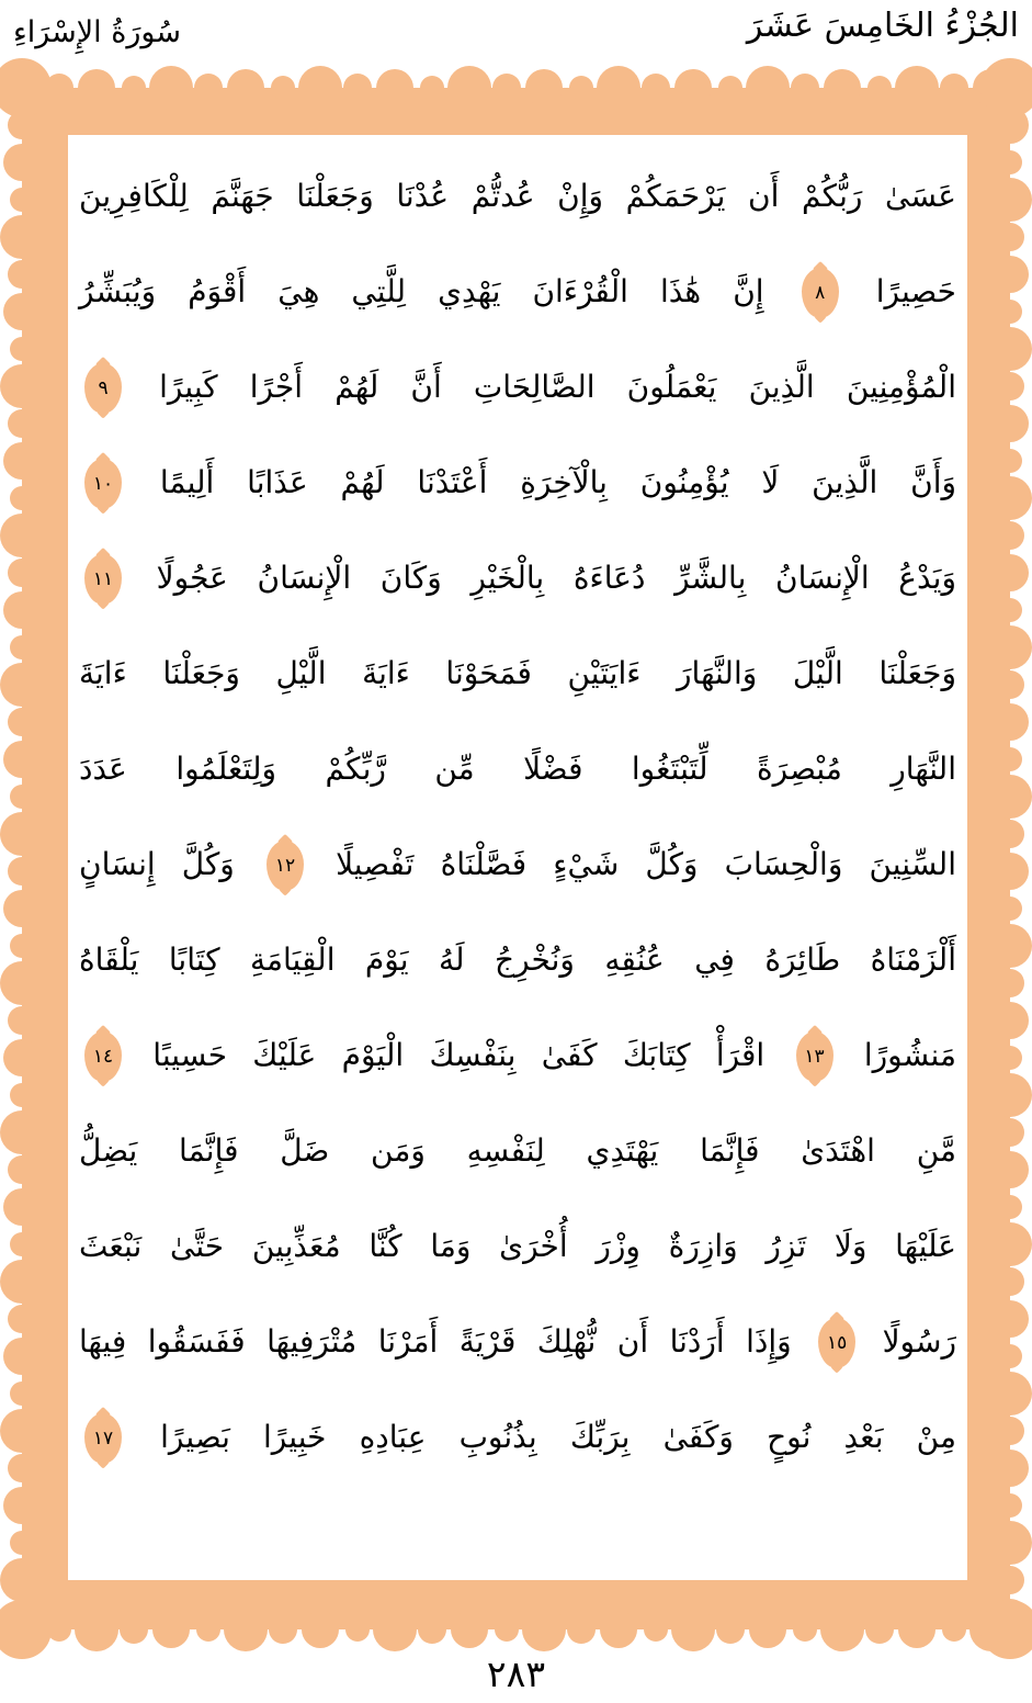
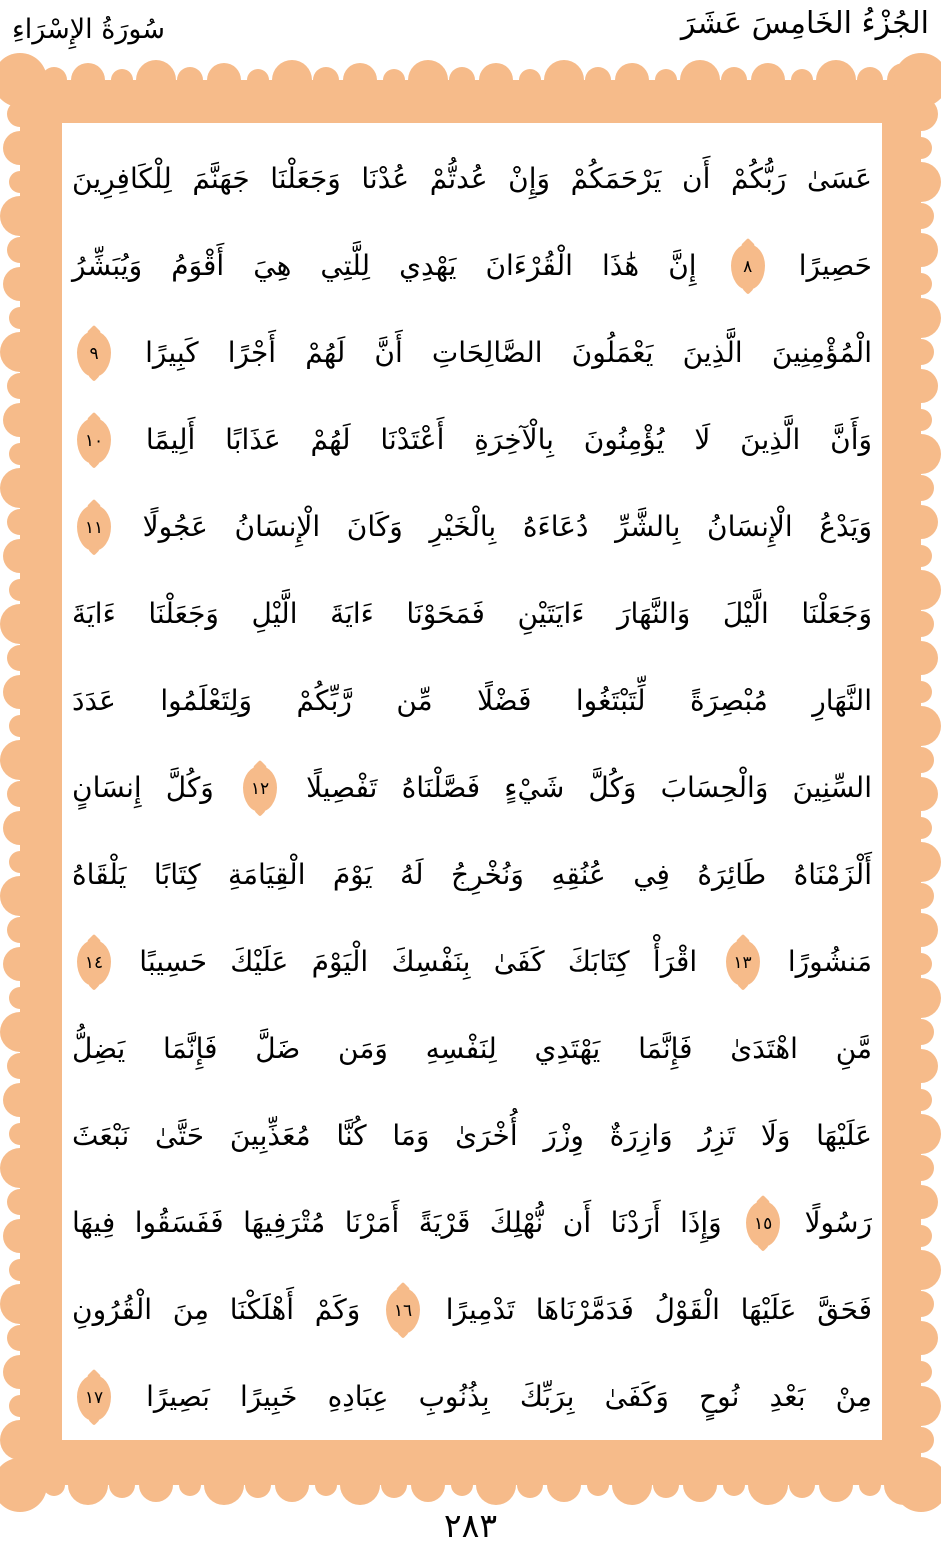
  سُورَةُ الإِسْرَاءِ
  الجُزْءُ الخَامِسَ عَشَرَ
  عَسَىٰ رَبُّكُمْ أَن يَرْحَمَكُمْ وَإِنْ عُدتُّمْ عُدْنَا وَجَعَلْنَا جَهَنَّمَ لِلْكَافِرِينَ
  حَصِيرًا ٨ إِنَّ هَٰذَا الْقُرْءَانَ يَهْدِي لِلَّتِي هِيَ أَقْوَمُ وَيُبَشِّرُ
  الْمُؤْمِنِينَ الَّذِينَ يَعْمَلُونَ الصَّالِحَاتِ أَنَّ لَهُمْ أَجْرًا كَبِيرًا ٩
  وَأَنَّ الَّذِينَ لَا يُؤْمِنُونَ بِالْآخِرَةِ أَعْتَدْنَا لَهُمْ عَذَابًا أَلِيمًا ١٠
  وَيَدْعُ الْإِنسَانُ بِالشَّرِّ دُعَاءَهُ بِالْخَيْرِ وَكَانَ الْإِنسَانُ عَجُولًا ١١
  وَجَعَلْنَا الَّيْلَ وَالنَّهَارَ ءَايَتَيْنِ فَمَحَوْنَا ءَايَةَ الَّيْلِ وَجَعَلْنَا ءَايَةَ
  النَّهَارِ مُبْصِرَةً لِّتَبْتَغُوا فَضْلًا مِّن رَّبِّكُمْ وَلِتَعْلَمُوا عَدَدَ
  السِّنِينَ وَالْحِسَابَ وَكُلَّ شَيْءٍ فَصَّلْنَاهُ تَفْصِيلًا ١٢ وَكُلَّ إِنسَانٍ
  أَلْزَمْنَاهُ طَائِرَهُ فِي عُنُقِهِ وَنُخْرِجُ لَهُ يَوْمَ الْقِيَامَةِ كِتَابًا يَلْقَاهُ
  مَنشُورًا ١٣ اقْرَأْ كِتَابَكَ كَفَىٰ بِنَفْسِكَ الْيَوْمَ عَلَيْكَ حَسِيبًا ١٤
  مَّنِ اهْتَدَىٰ فَإِنَّمَا يَهْتَدِي لِنَفْسِهِ وَمَن ضَلَّ فَإِنَّمَا يَضِلُّ
  عَلَيْهَا وَلَا تَزِرُ وَازِرَةٌ وِزْرَ أُخْرَىٰ وَمَا كُنَّا مُعَذِّبِينَ حَتَّىٰ نَبْعَثَ
  رَسُولًا ١٥ وَإِذَا أَرَدْنَا أَن نُّهْلِكَ قَرْيَةً أَمَرْنَا مُتْرَفِيهَا فَفَسَقُوا فِيهَا
+ فَحَقَّ عَلَيْهَا الْقَوْلُ فَدَمَّرْنَاهَا تَدْمِيرًا ١٦ وَكَمْ أَهْلَكْنَا مِنَ الْقُرُونِ
  مِنْ بَعْدِ نُوحٍ وَكَفَىٰ بِرَبِّكَ بِذُنُوبِ عِبَادِهِ خَبِيرًا بَصِيرًا ١٧
  ٢٨٣
